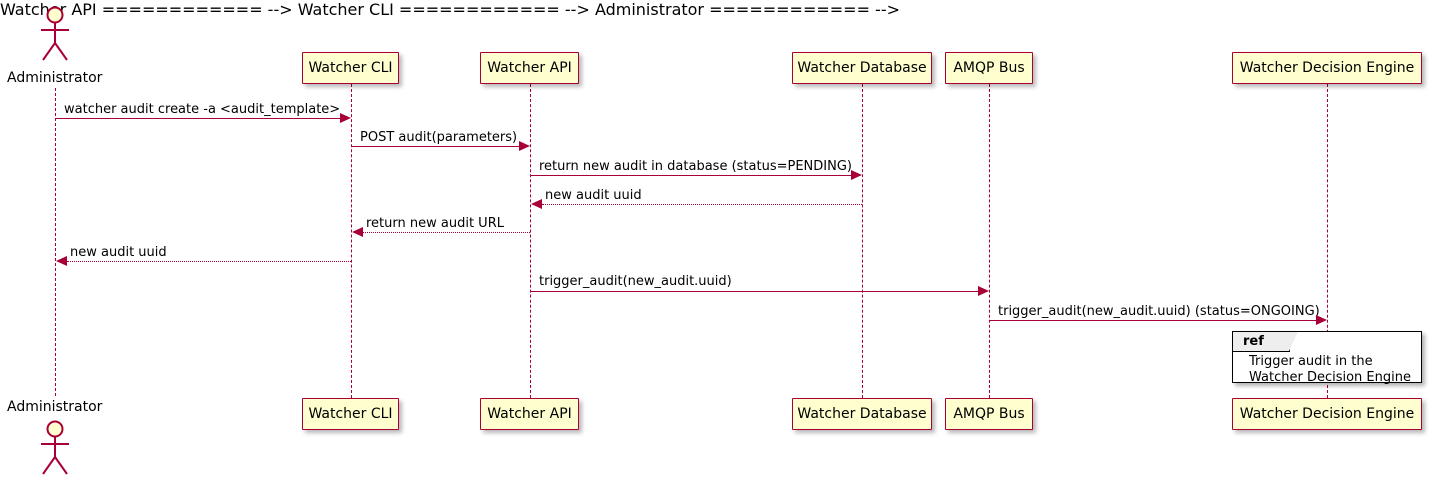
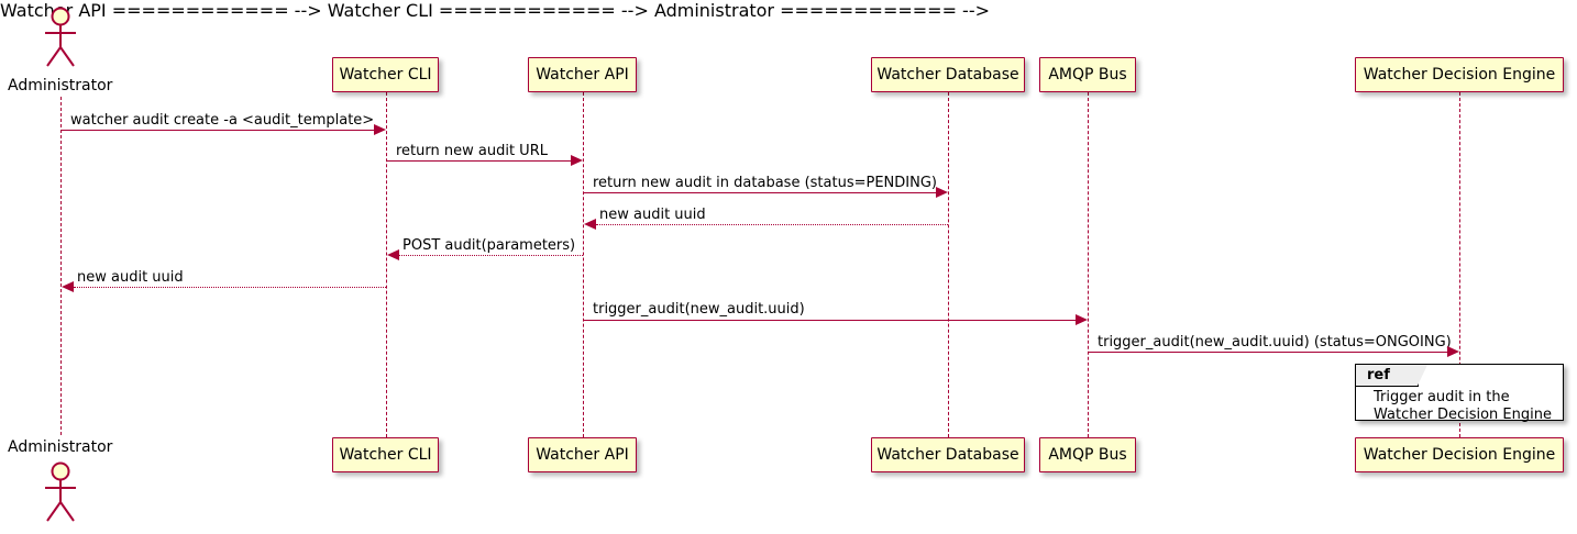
  Administrator
  Administrator
  Watcher CLI
  Watcher API
  Watcher Database
  AMQP Bus
  Watcher Decision Engine
  Watcher CLI
  Watcher API
  Watcher Database
  AMQP Bus
  Watcher Decision Engine
  watcher audit create -a <audit_template>
- POST audit(parameters)
+ return new audit URL
  return new audit in database (status=PENDING)
  Watcher API ============ -->
  new audit uuid
  Watcher CLI ============ -->
- return new audit URL
+ POST audit(parameters)
  Administrator ============ -->
  new audit uuid
  trigger_audit(new_audit.uuid)
  trigger_audit(new_audit.uuid) (status=ONGOING)
  ref
  Trigger audit in the
  Watcher Decision Engine
